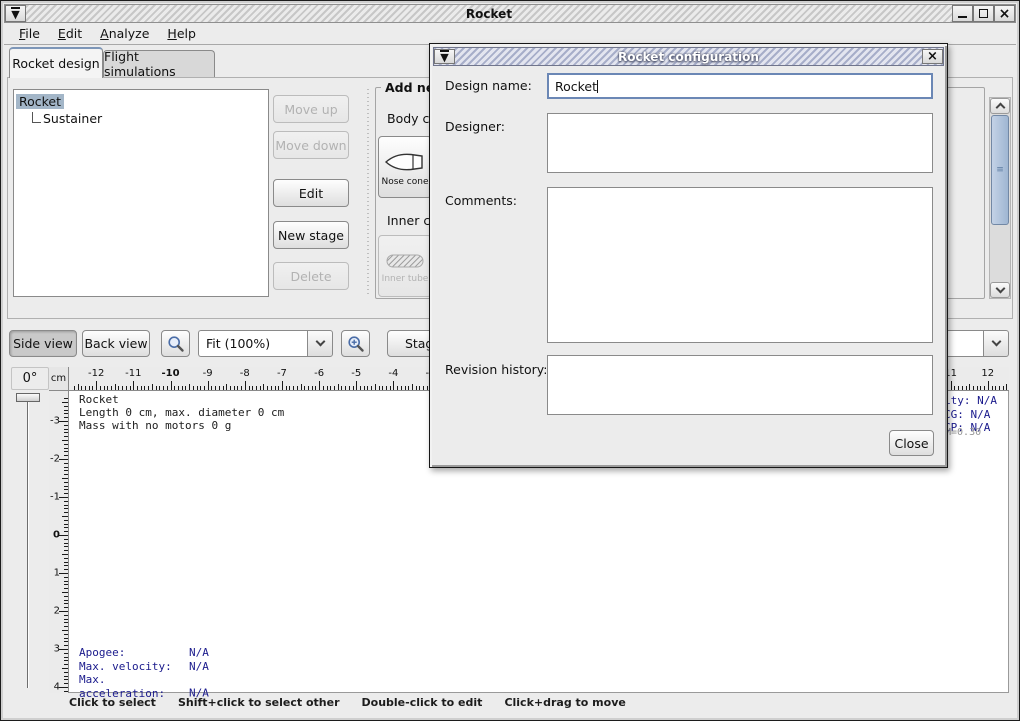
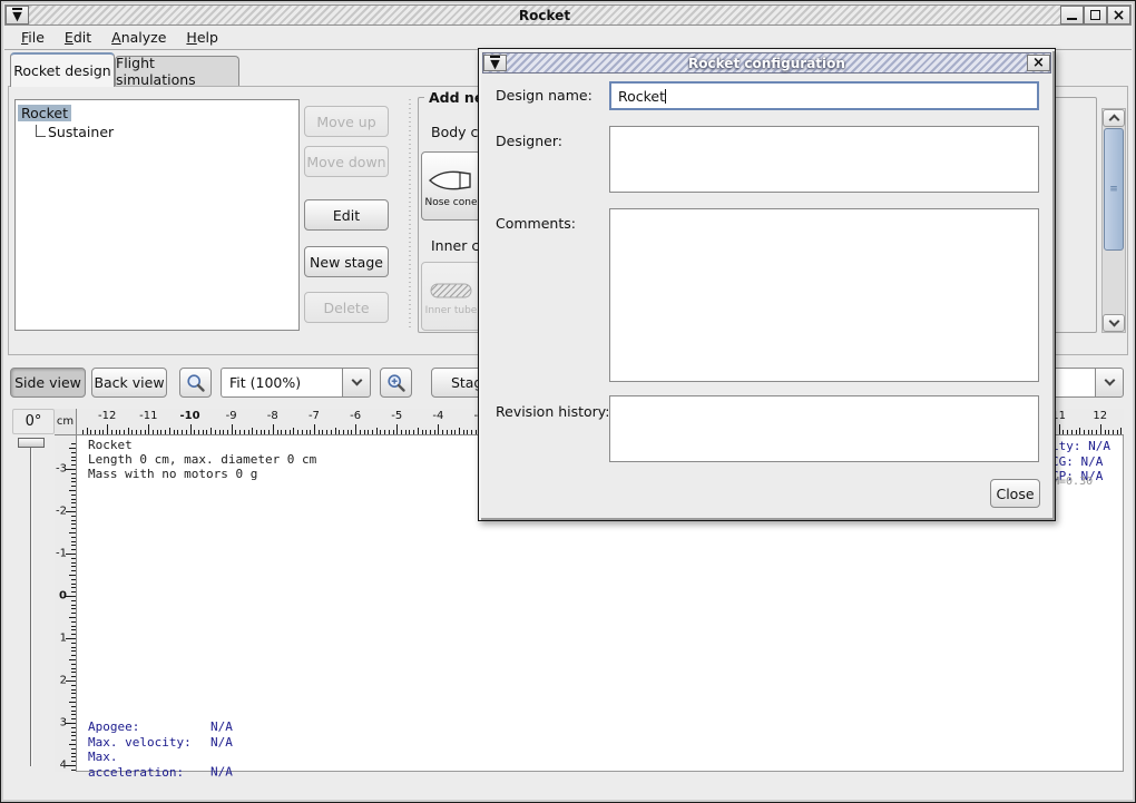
  ▼
  Rocket
  ×
  File
  Edit
  Analyze
  Help
  Rocket design
  Flight simulations
  Rocket
  Sustainer
  Move up
  Move down
  Edit
  New stage
  Delete
  Body c
  Nose cone
  Inner c
  Inner tube
  ≡
  Side view
  Back view
  Fit (100%)
  0°
  cm
  -12
  -11
  -10
  -9
  -8
  -7
  -6
  -5
  -4
  12
  -3
  -2
  -1
  0
  1
  2
  3
  4
  Rocket
  Length 0 cm, max. diameter 0 cm
  Mass with no motors 0 g
  ty: N/A
  G: N/A
  P: N/A
  M=0.30
  Apogee: N/A
  Max. velocity: N/A
  Max. acceleration: N/A
- Click to select
- Shift+click to select other
- Double-click to edit
- Click+drag to move
  ▼
  Rocket configuration
  ×
  Design name:
  Rocket
  Designer:
  Comments:
  Revision history:
  Close
